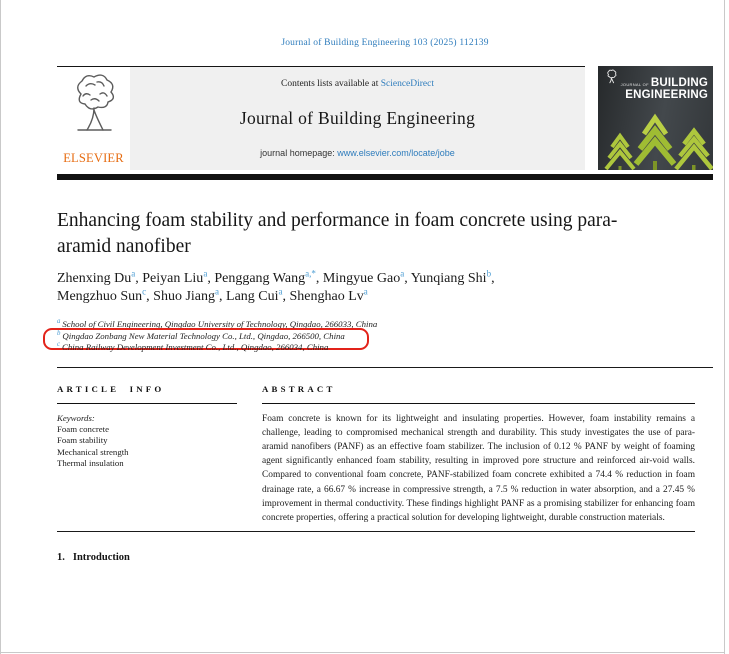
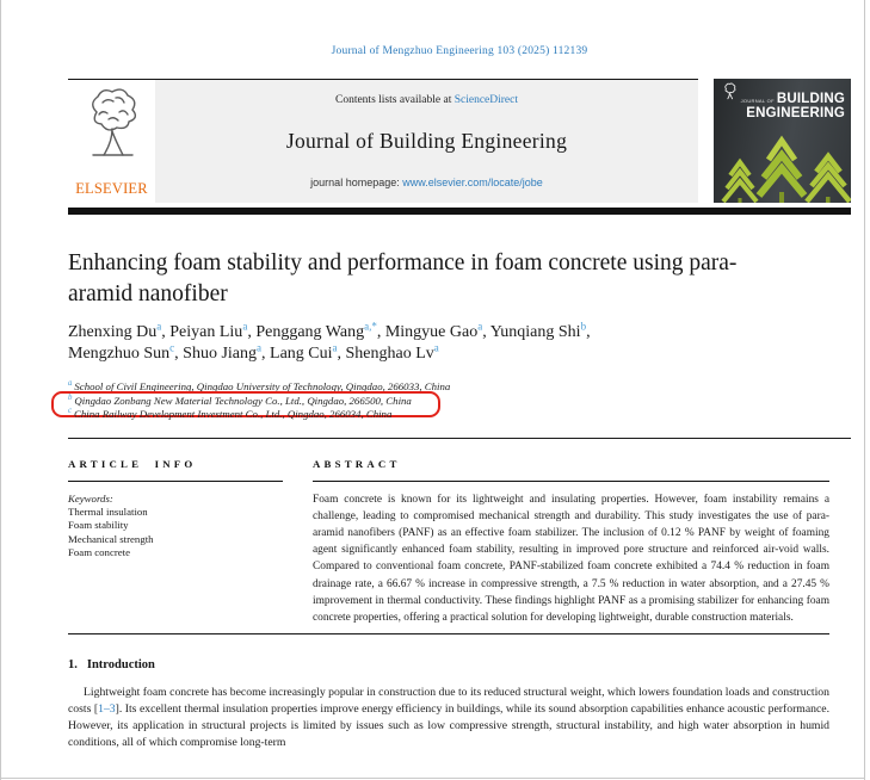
- Journal of Building Engineering 103 (2025) 112139
+ Journal of Mengzhuo Engineering 103 (2025) 112139
  ELSEVIER
  Contents lists available at ScienceDirect
  Journal of Building Engineering
  journal homepage: www.elsevier.com/locate/jobe
  ENGINEERING
  Enhancing foam stability and performance in foam concrete using para-aramid nanofiber
  Zhenxing Dua, Peiyan Liua, Penggang Wanga,*, Mingyue Gaoa, Yunqiang Shib,
  Mengzhuo Sunc, Shuo Jianga, Lang Cuia, Shenghao Lva
  School of Civil Engineering, Qingdao University of Technology, Qingdao, 266033, China
  Qingdao Zonbang New Material Technology Co., Ltd., Qingdao, 266500, China
  China Railway Development Investment Co., Ltd., Qingdao, 266034, China
  ARTICLE INFO
  Keywords:
- Foam concrete
+ Thermal insulation
  Foam stability
  Mechanical strength
- Thermal insulation
+ Foam concrete
  ABSTRACT
  Foam concrete is known for its lightweight and insulating properties. However, foam instability remains a challenge, leading to compromised mechanical strength and durability. This study investigates the use of para-aramid nanofibers (PANF) as an effective foam stabilizer. The inclusion of 0.12 % PANF by weight of foaming agent significantly enhanced foam stability, resulting in improved pore structure and reinforced air-void walls. Compared to conventional foam concrete, PANF-stabilized foam concrete exhibited a 74.4 % reduction in foam drainage rate, a 66.67 % increase in compressive strength, a 7.5 % reduction in water absorption, and a 27.45 % improvement in thermal conductivity. These findings highlight PANF as a promising stabilizer for enhancing foam concrete properties, offering a practical solution for developing lightweight, durable construction materials.
  1. Introduction
+ Lightweight foam concrete has become increasingly popular in construction due to its reduced structural weight, which lowers foundation loads and construction costs [1–3]. Its excellent thermal insulation properties improve energy efficiency in buildings, while its sound absorption capabilities enhance acoustic performance. However, its application in structural projects is limited by issues such as low compressive strength, structural instability, and high water absorption in humid conditions, all of which compromise long-term
